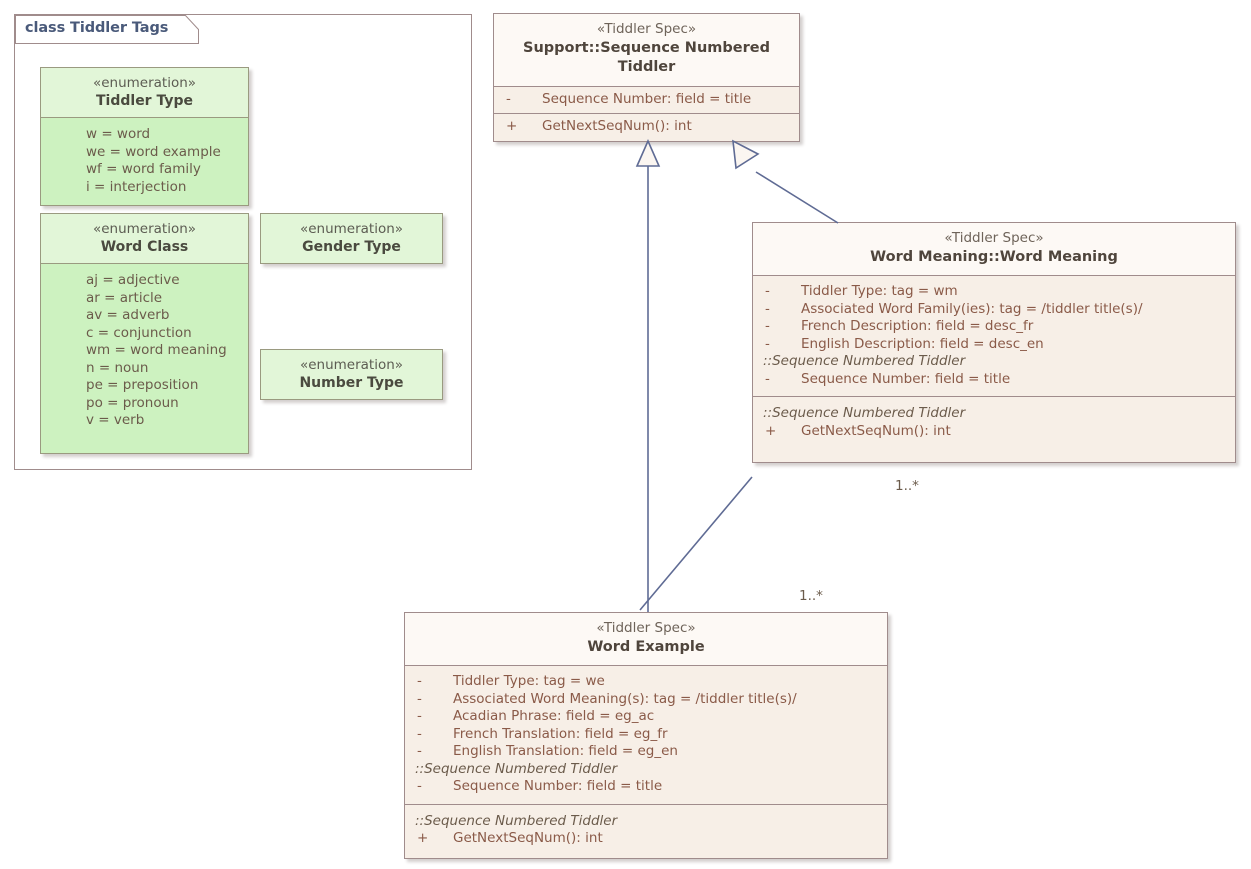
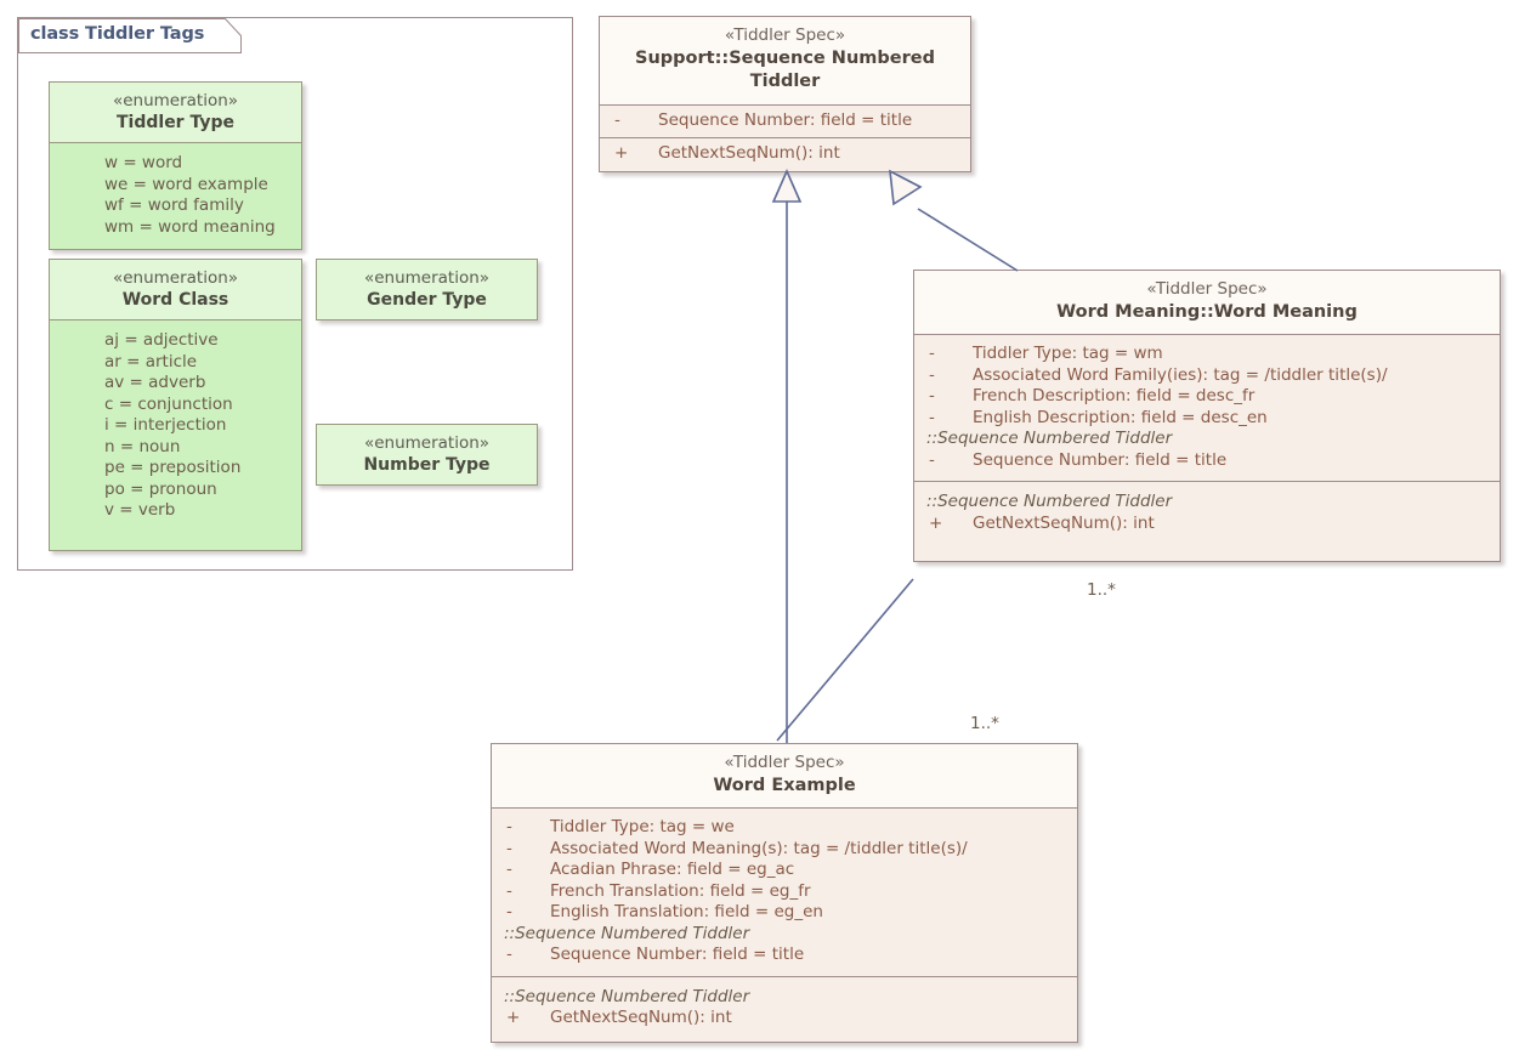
  class Tiddler Tags
  «enumeration»
  Tiddler Type
  w = word
  we = word example
  wf = word family
- i = interjection
+ wm = word meaning
  «enumeration»
  Word Class
  aj = adjective
  ar = article
  av = adverb
  c = conjunction
- wm = word meaning
+ i = interjection
  n = noun
  pe = preposition
  po = pronoun
  v = verb
  «enumeration»
  Gender Type
  «enumeration»
  Number Type
  «Tiddler Spec»
  Support::Sequence Numbered Tiddler
  -
  Sequence Number: field = title
  +
  GetNextSeqNum(): int
  «Tiddler Spec»
  Word Meaning::Word Meaning
  -
  Tiddler Type: tag = wm
  -
  Associated Word Family(ies): tag = /tiddler title(s)/
  -
  French Description: field = desc_fr
  -
  English Description: field = desc_en
  ::Sequence Numbered Tiddler
  -
  Sequence Number: field = title
  ::Sequence Numbered Tiddler
  +
  GetNextSeqNum(): int
  «Tiddler Spec»
  Word Example
  -
  Tiddler Type: tag = we
  -
  Associated Word Meaning(s): tag = /tiddler title(s)/
  -
  Acadian Phrase: field = eg_ac
  -
  French Translation: field = eg_fr
  -
  English Translation: field = eg_en
  ::Sequence Numbered Tiddler
  -
  Sequence Number: field = title
  ::Sequence Numbered Tiddler
  +
  GetNextSeqNum(): int
  1..*
  1..*
